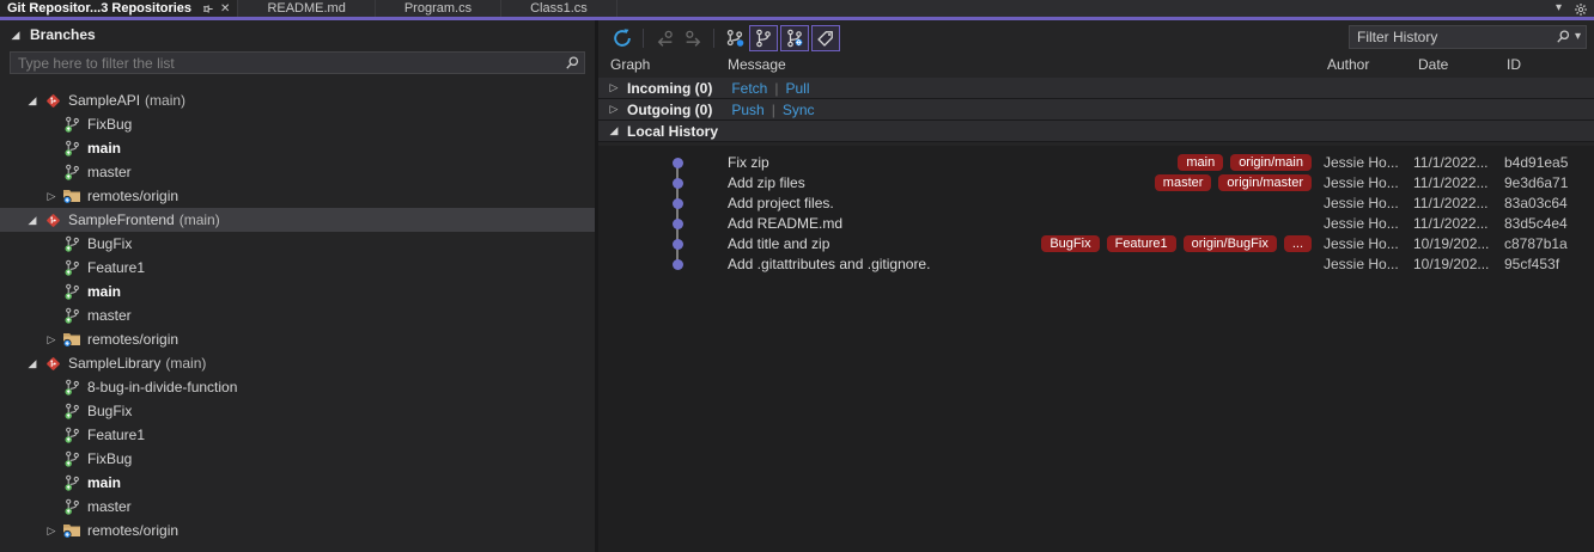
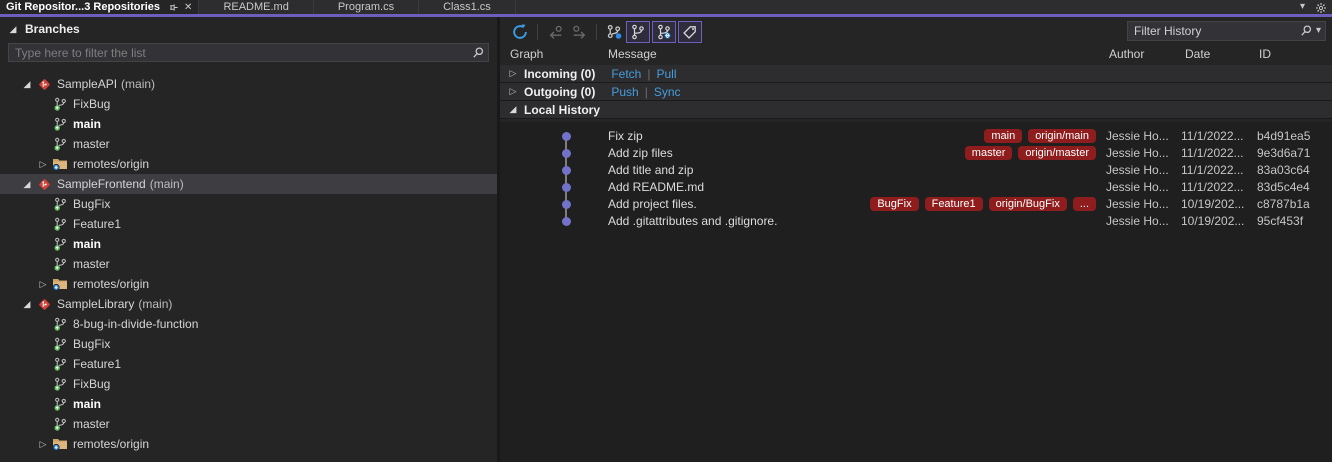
  Git Repositor...3 Repositories
  ✕
  README.md
  Program.cs
  Class1.cs
  ▾
  ◢
  Branches
  Type here to filter the list
  ◢
  SampleAPI
  (main)
  FixBug
  main
  master
  ▷
  remotes/origin
  ◢
  SampleFrontend
  (main)
  BugFix
  Feature1
  main
  master
  ▷
  remotes/origin
  ◢
  SampleLibrary
  (main)
  8-bug-in-divide-function
  BugFix
  Feature1
  FixBug
  main
  master
  ▷
  remotes/origin
  Filter History
  ▾
  Graph
  Message
  Author
  Date
  ID
  ▷
  Incoming (0)
  Fetch
  |
  Pull
  ▷
  Outgoing (0)
  Push
  |
  Sync
  ◢
  Local History
  Fix zip
  main origin/main
  Jessie Ho...
  11/1/2022...
  b4d91ea5
  Add zip files
  master origin/master
  Jessie Ho...
  11/1/2022...
  9e3d6a71
- Add project files.
+ Add title and zip
  Jessie Ho...
  11/1/2022...
  83a03c64
  Add README.md
  Jessie Ho...
  11/1/2022...
  83d5c4e4
- Add title and zip
+ Add project files.
  BugFix Feature1 origin/BugFix ...
  Jessie Ho...
  10/19/202...
  c8787b1a
  Add .gitattributes and .gitignore.
  Jessie Ho...
  10/19/202...
  95cf453f
